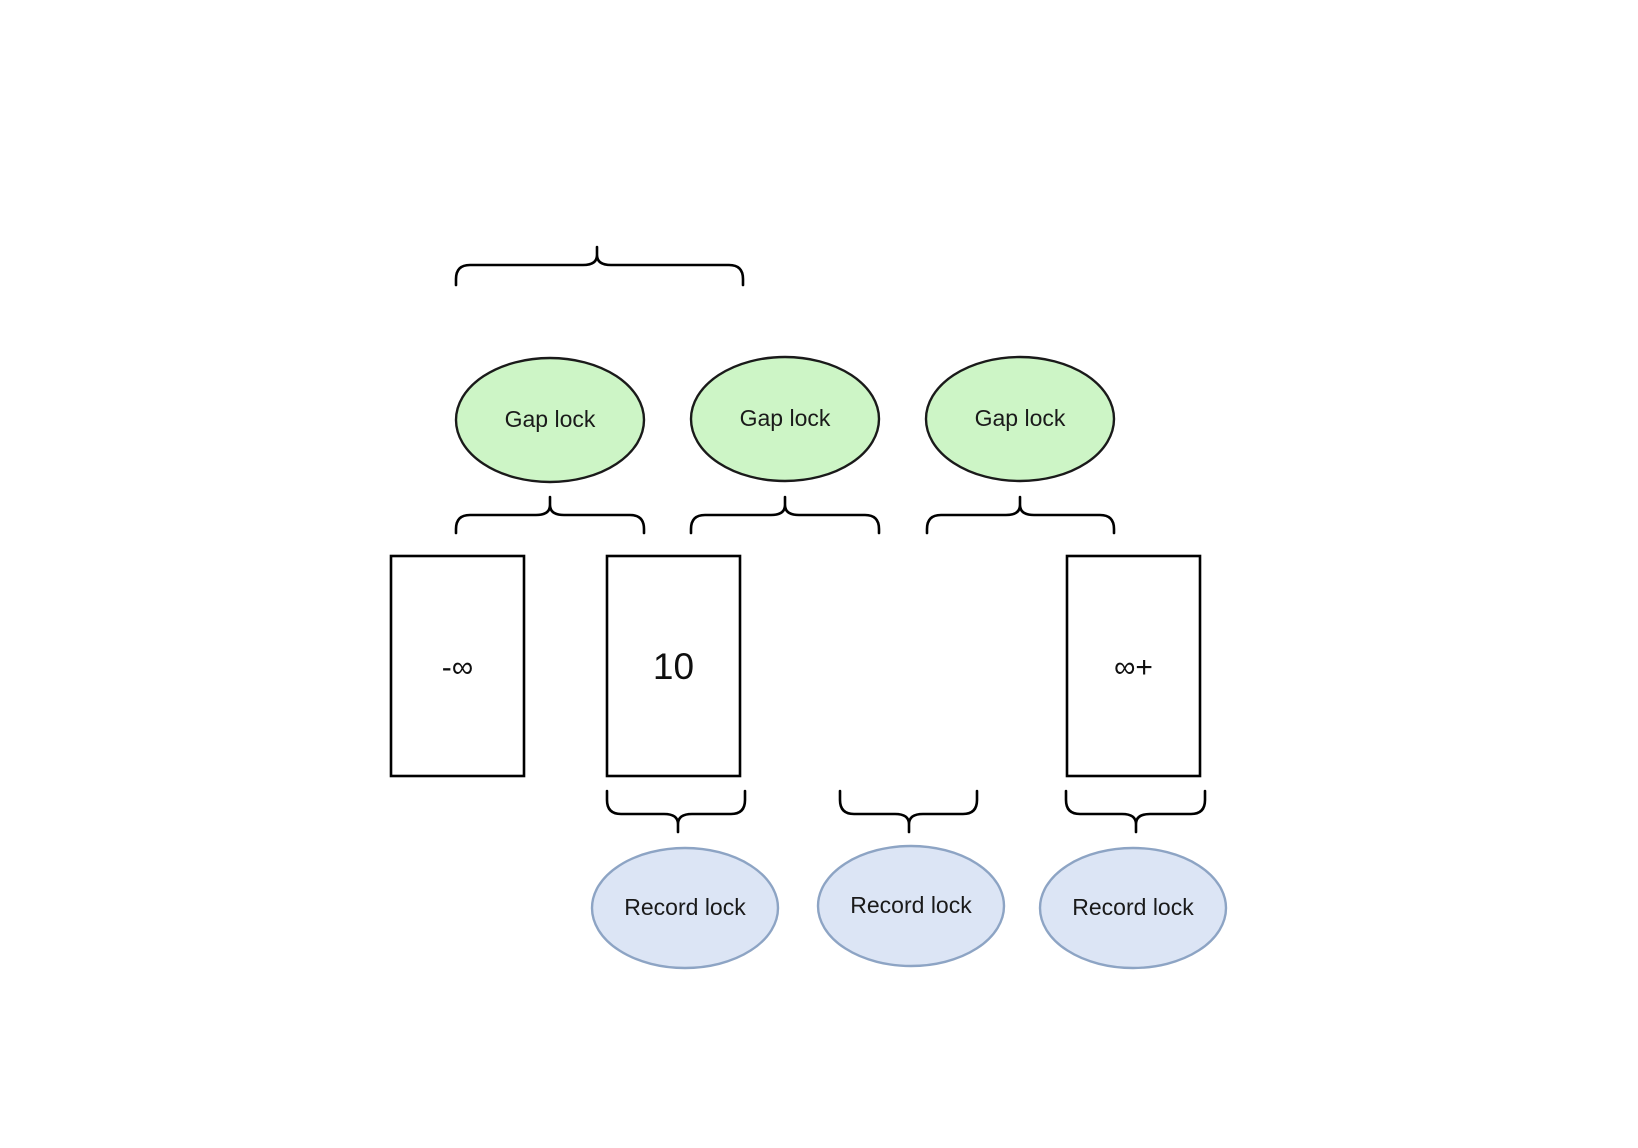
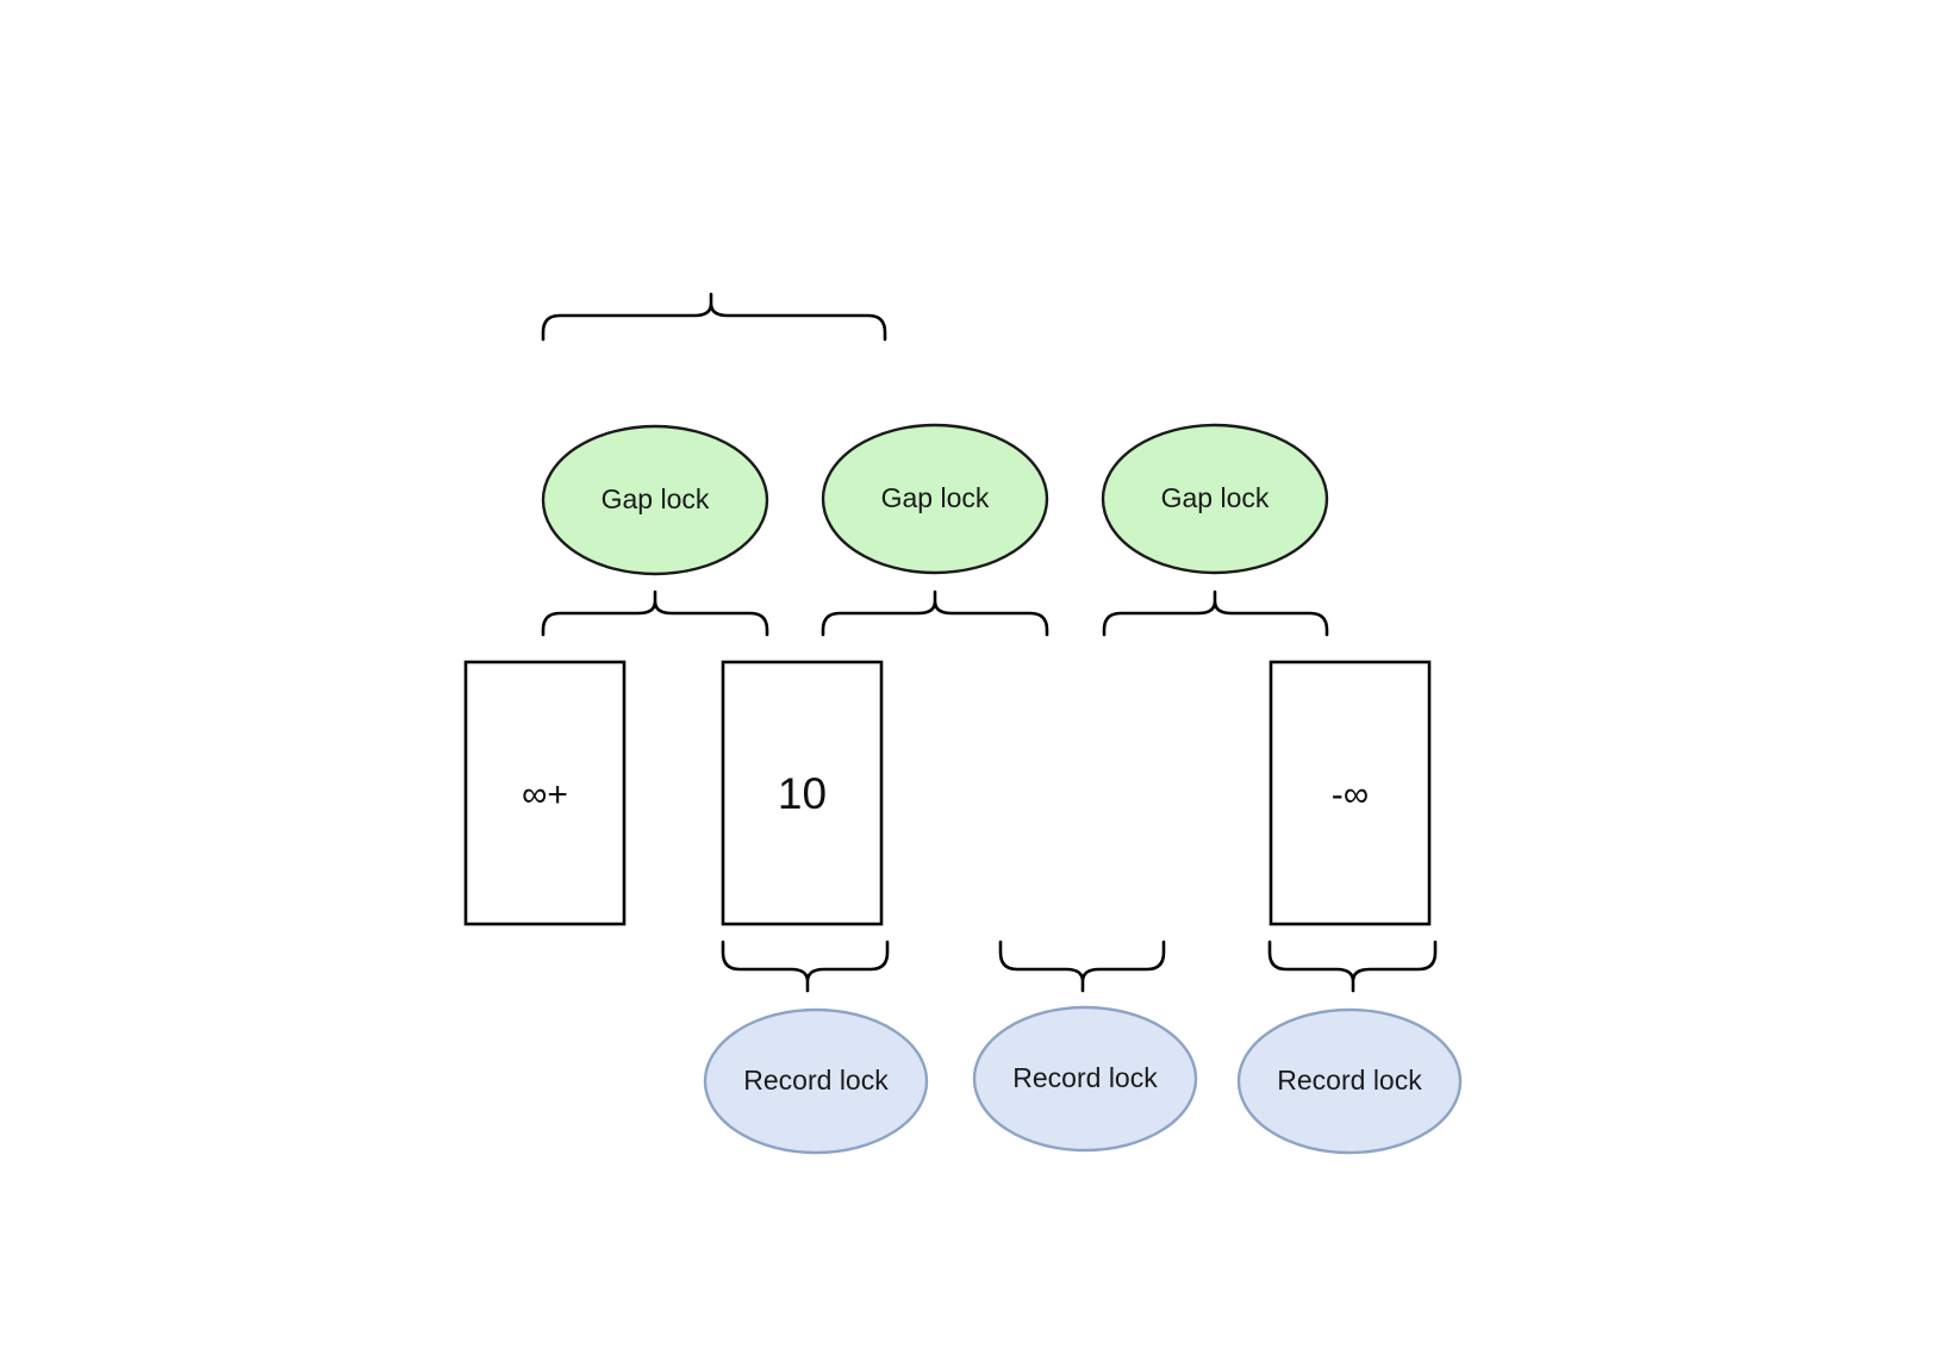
- -∞
+ ∞+
  10
- ∞+
+ -∞
  Gap lock
  Gap lock
  Gap lock
  Record lock
  Record lock
  Record lock
